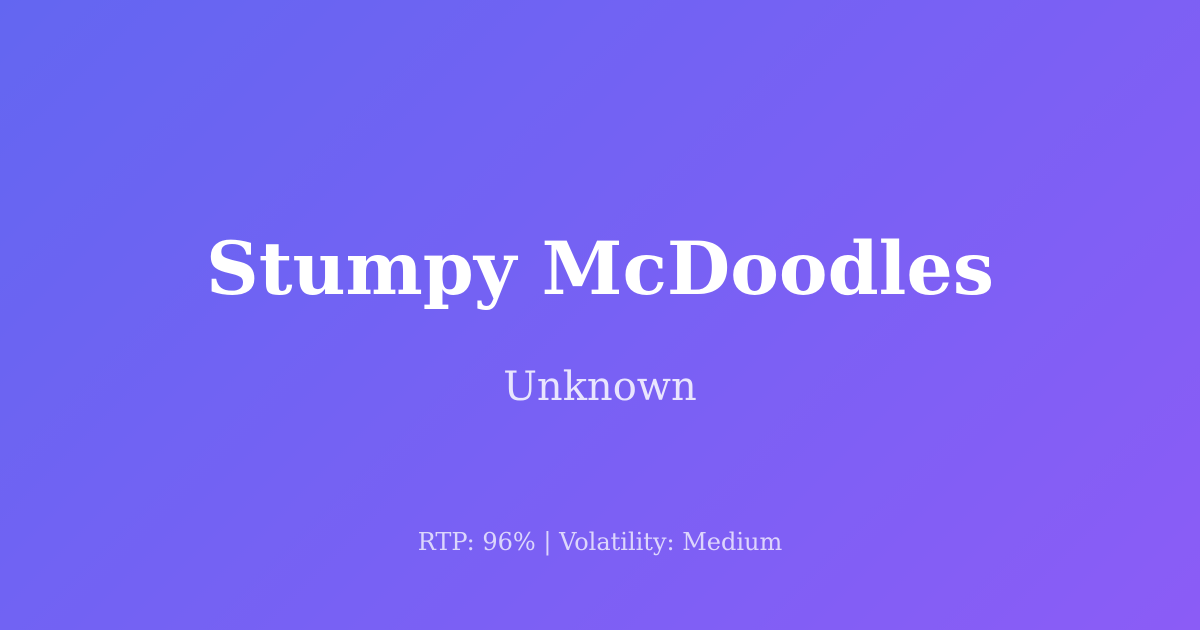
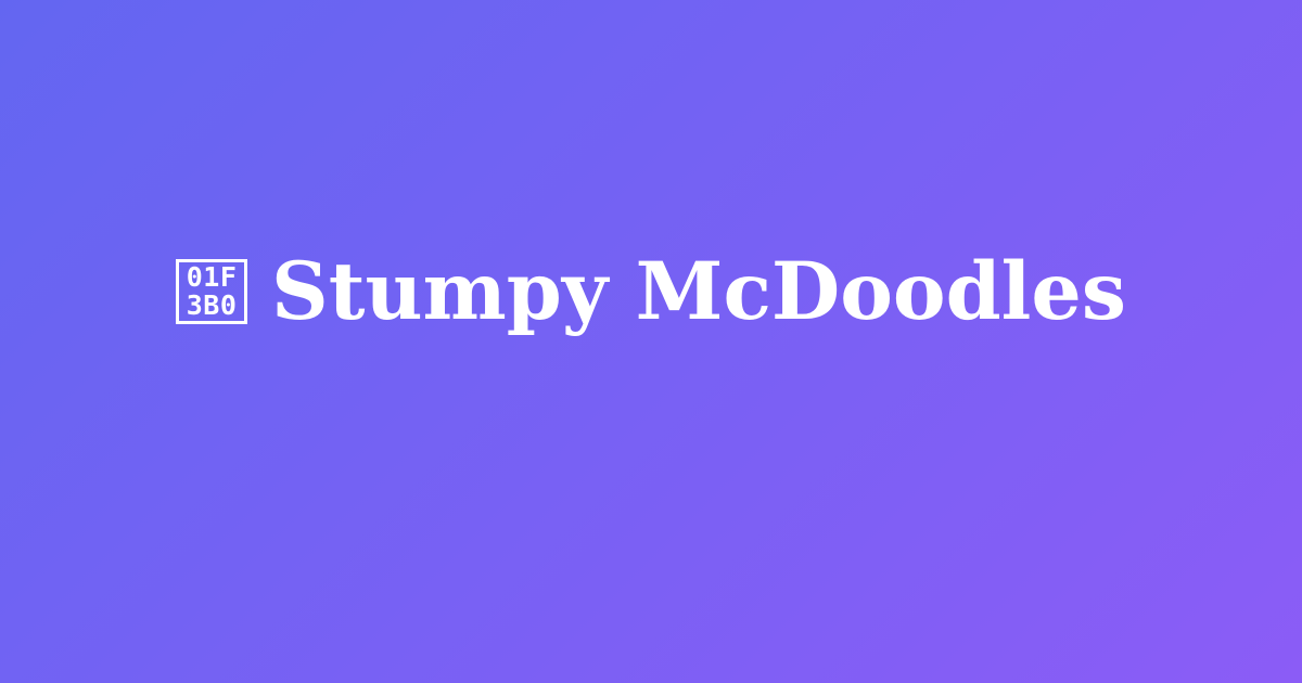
+ 01F
+ 3B0
  Stumpy McDoodles
- Unknown
- RTP: 96% | Volatility: Medium
